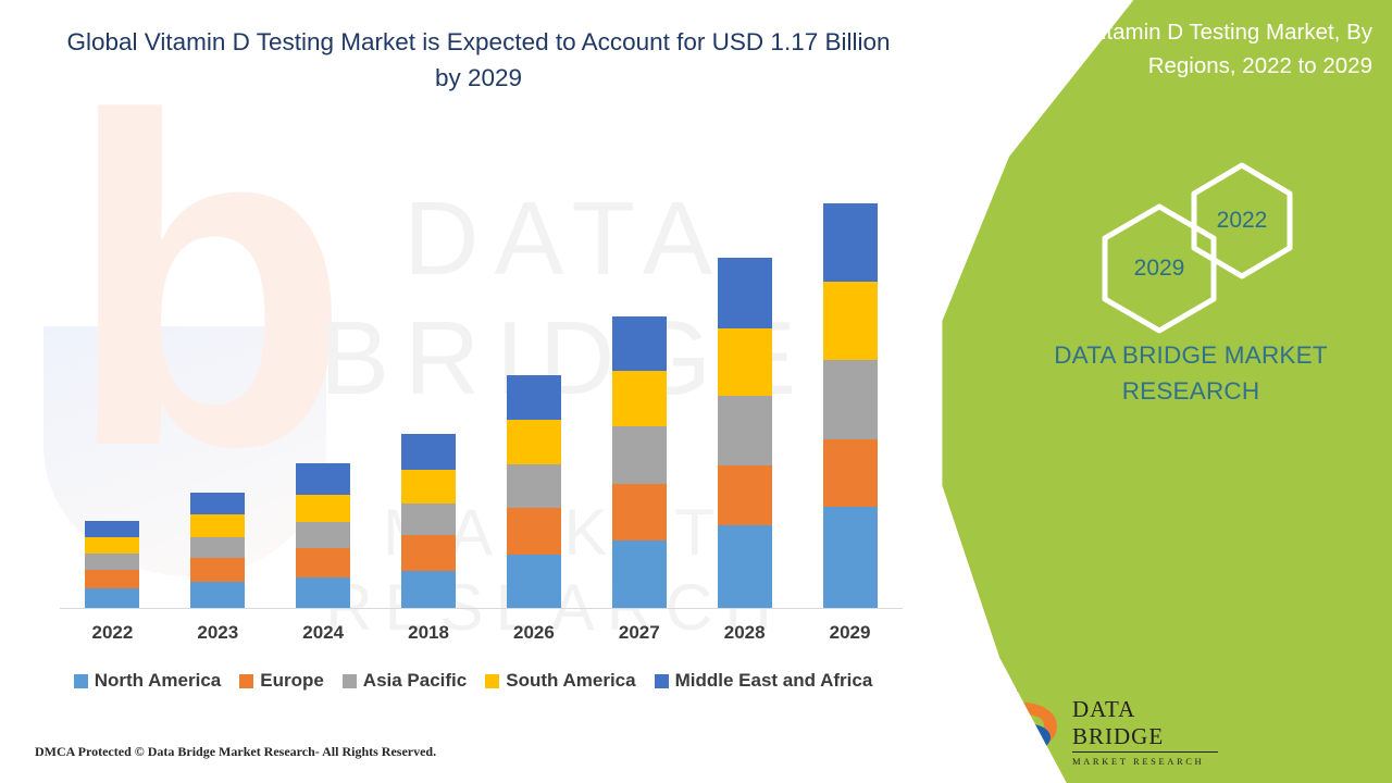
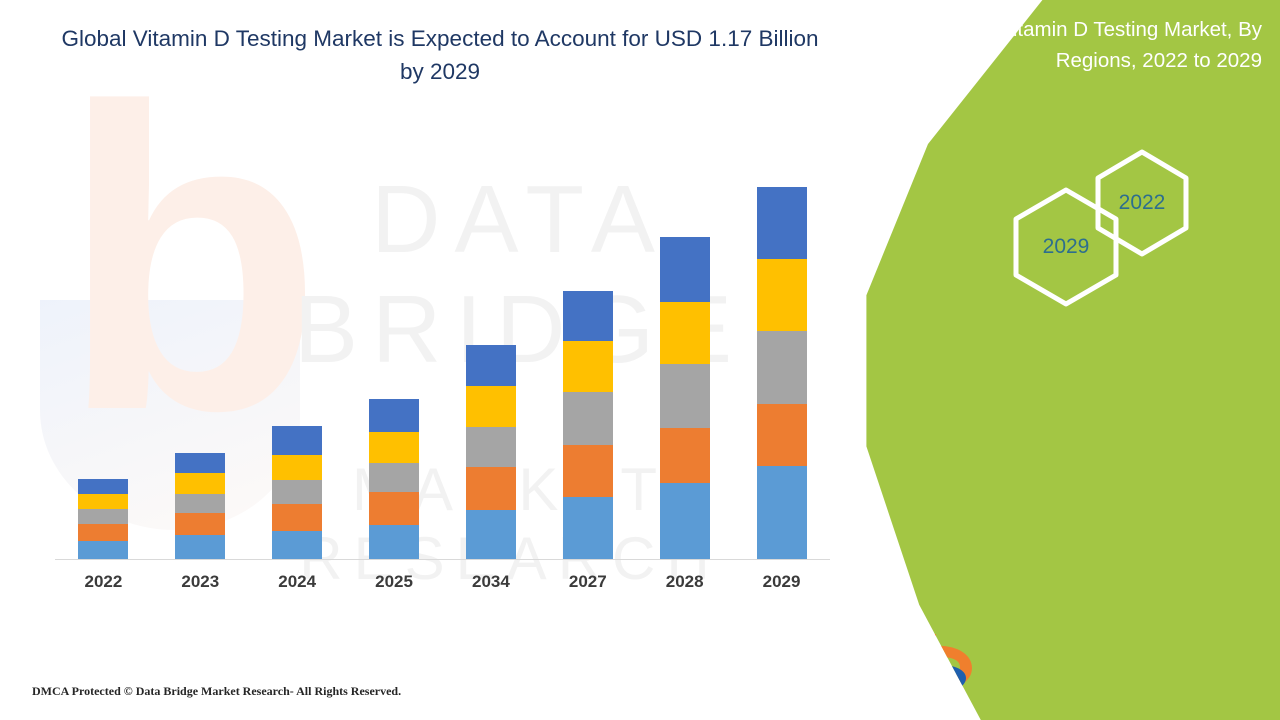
  b
  DATA BRIDG
  Global Vitamin D Testing Market is Expected to Account for USD 1.17 Billion by 2029
  2022
  2023
  2024
- 2018
+ 2025
- 2026
+ 2034
  2027
  2028
  2029
- North America
- Europe
- Asia Pacific
- South America
- Middle East and Africa
  DMCA Protected © Data Bridge Market Research- All Rights Reserved.
  tamin D Testing Market, By Regions, 2022 to 2029
  2022
  2029
- DATA BRIDGE MARKET RESEARCH
- DATA BRIDGE
- MARKET RESEARCH
